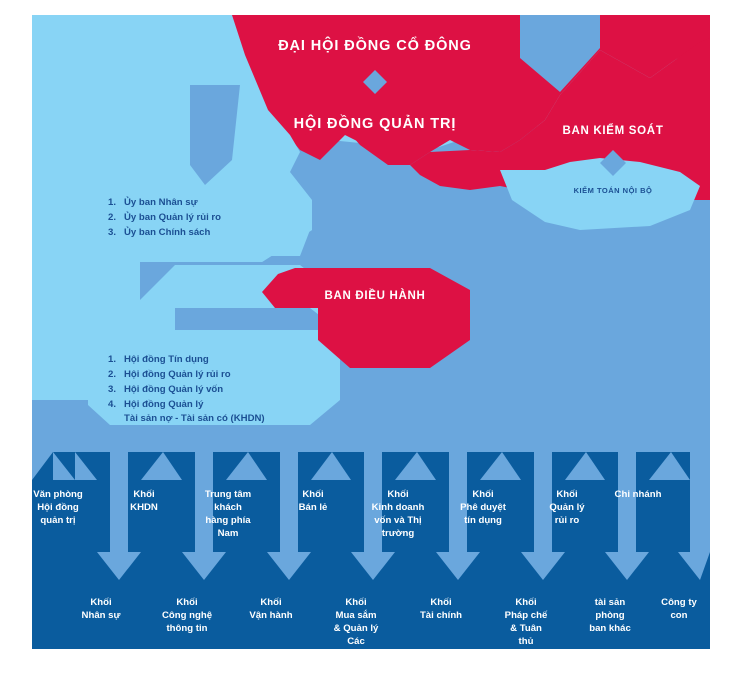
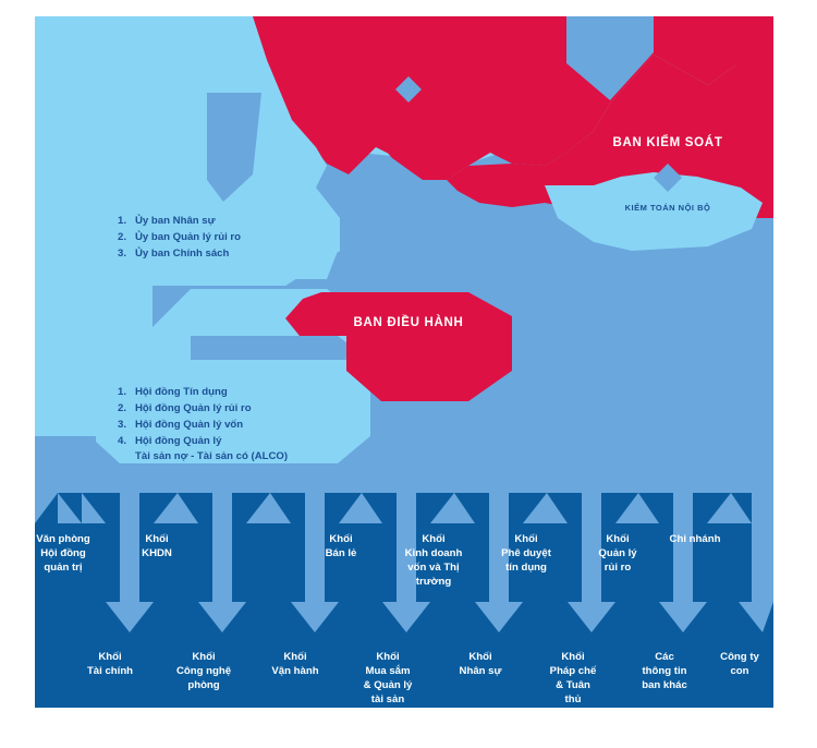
- ĐẠI HỘI ĐỒNG CỔ ĐÔNG
- HỘI ĐỒNG QUẢN TRỊ
  BAN KIỂM SOÁT
  KIỂM TOÁN NỘI BỘ
  BAN ĐIỀU HÀNH
  1.
  Ủy ban Nhân sự
  2.
  Ủy ban Quản lý rủi ro
  3.
  Ủy ban Chính sách
  1.
  Hội đồng Tín dụng
  2.
  Hội đồng Quản lý rủi ro
  3.
  Hội đồng Quản lý vốn
  4.
  Hội đồng Quản lý
- Tài sản nợ - Tài sản có (KHDN)
+ Tài sản nợ - Tài sản có (ALCO)
  Văn phòng
  Hội đồng
  quản trị
  Khối
  KHDN
- Trung tâm
- khách
- hàng phía
- Nam
  Khối
  Bán lẻ
  Khối
  Kinh doanh
  vốn và Thị
  trường
  Khối
  Phê duyệt
  tín dụng
  Khối
  Quản lý
  rủi ro
  Chi nhánh
  Khối
- Nhân sự
+ Tài chính
  Khối
  Công nghệ
- thông tin
+ phòng
  Khối
  Vận hành
  Khối
  Mua sắm
  & Quản lý
- Các
+ tài sản
  Khối
- Tài chính
+ Nhân sự
  Khối
  Pháp chế
  & Tuân
  thủ
- tài sản
+ Các
- phòng
+ thông tin
  ban khác
  Công ty
  con
